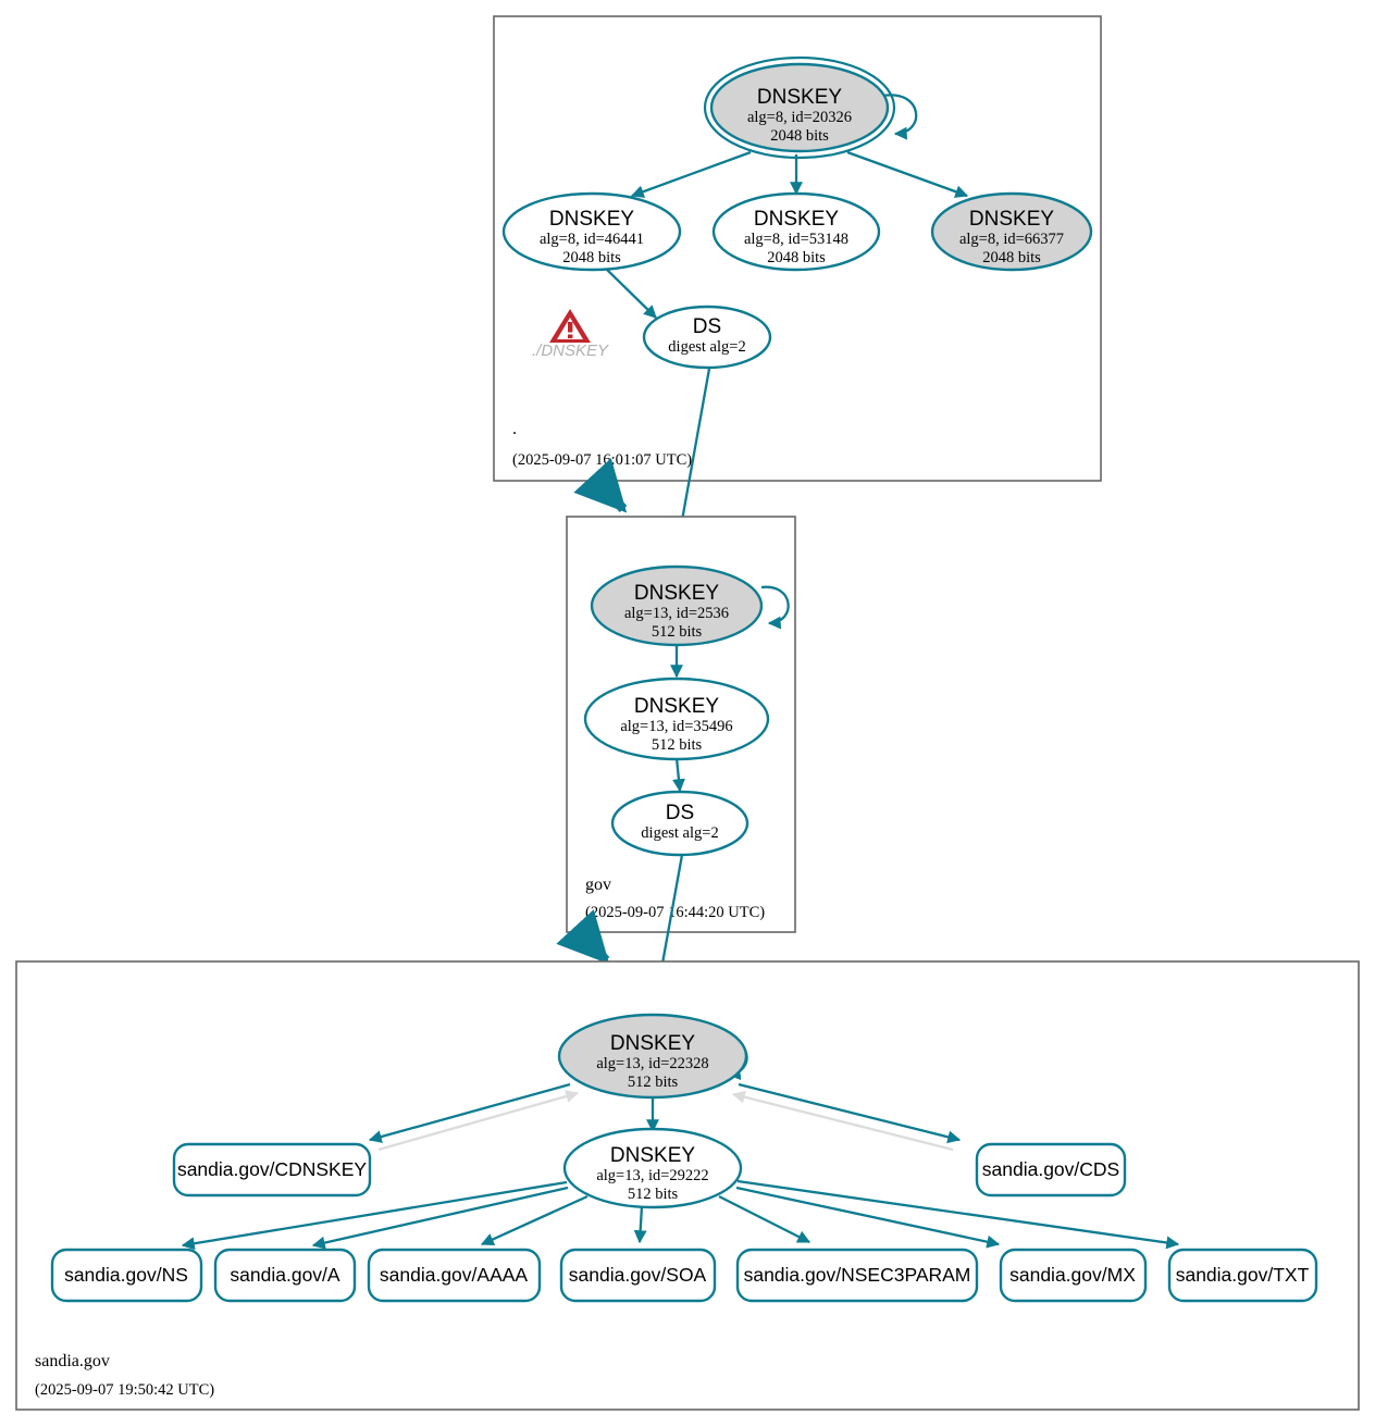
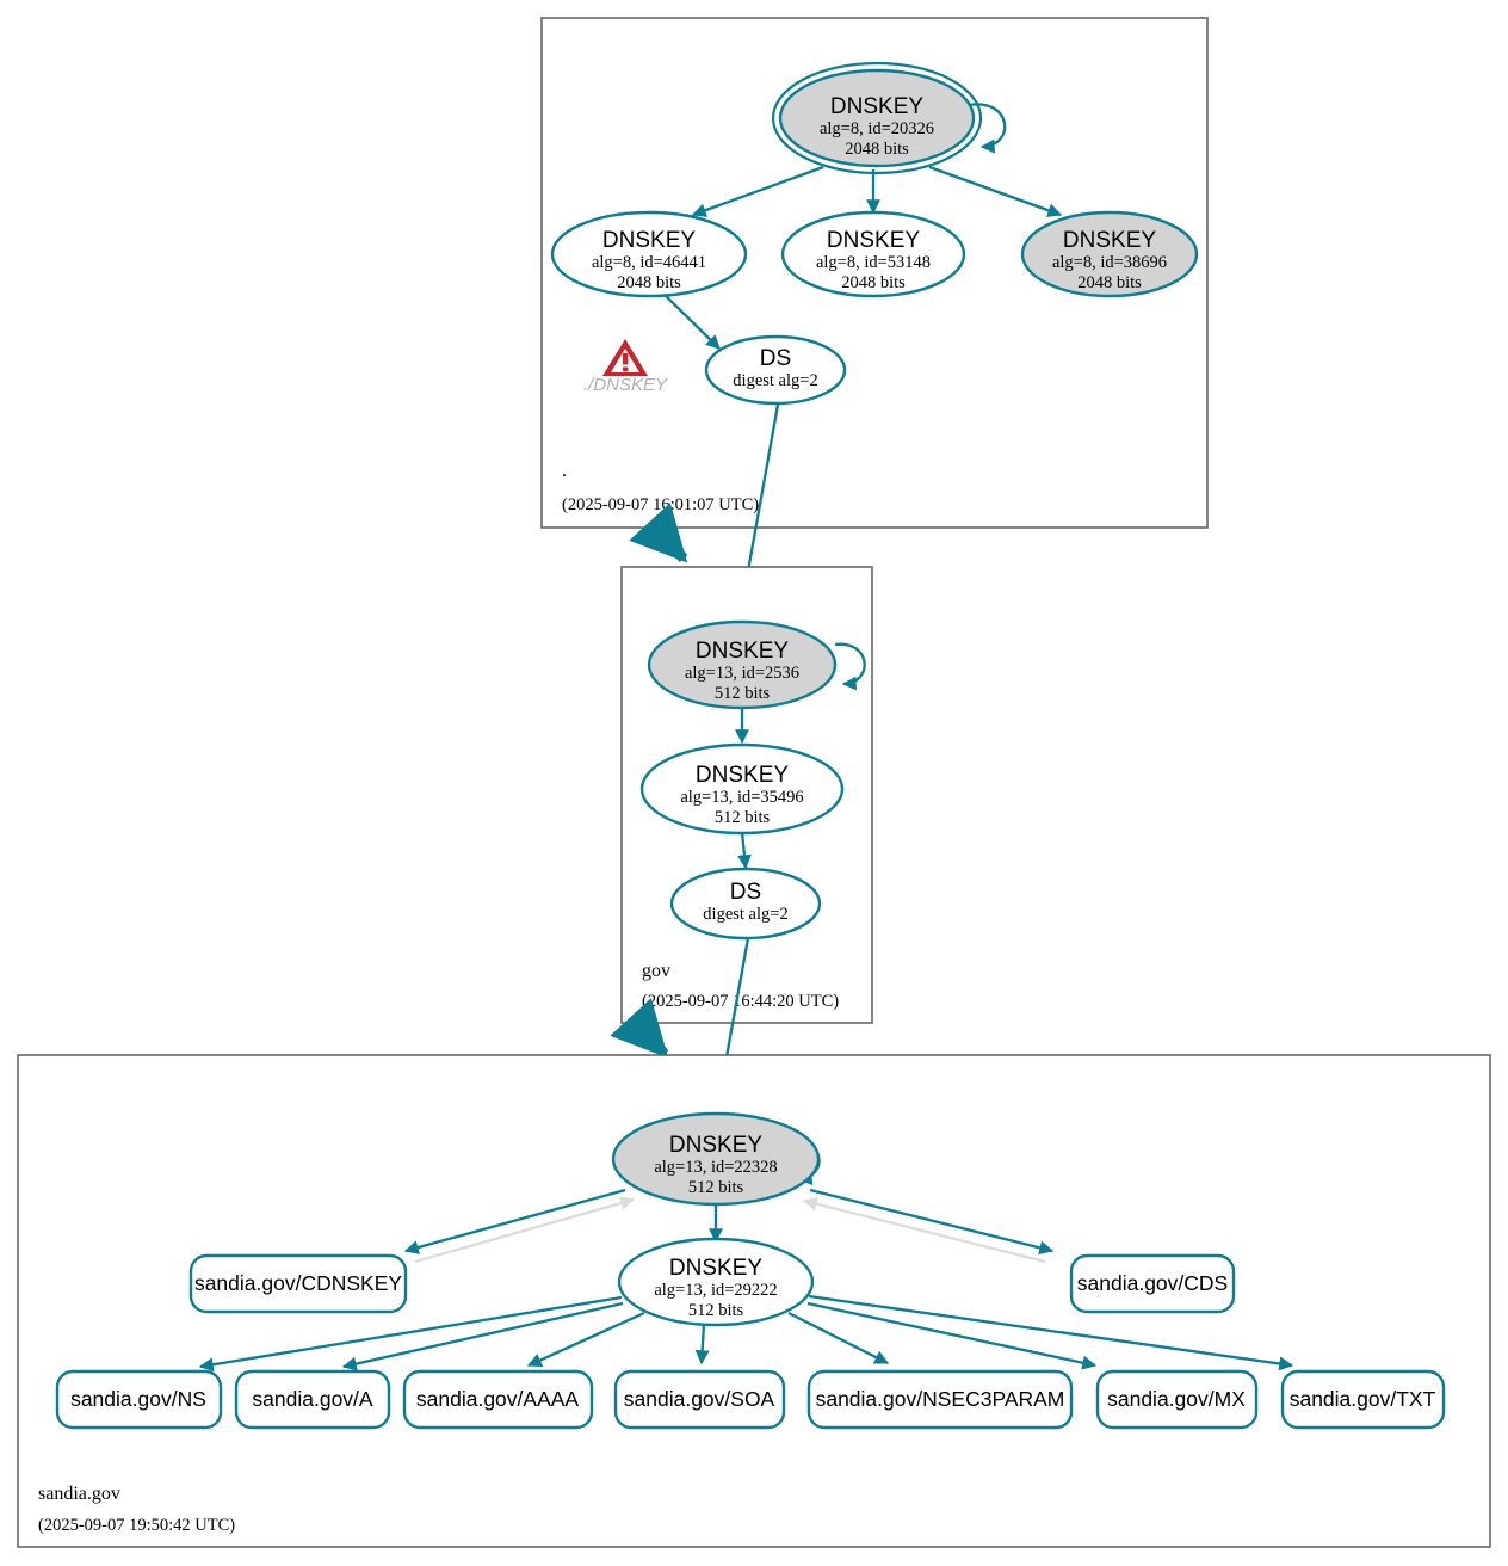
  DNSKEY
  alg=8, id=20326
  2048 bits
  DNSKEY
  alg=8, id=46441
  2048 bits
  DNSKEY
  alg=8, id=53148
  2048 bits
  DNSKEY
- alg=8, id=66377
+ alg=8, id=38696
  2048 bits
  DS
  digest alg=2
  ./DNSKEY
  .
  (2025-09-07 16:01:07 UTC)
  DNSKEY
  alg=13, id=2536
  512 bits
  DNSKEY
  alg=13, id=35496
  512 bits
  DS
  digest alg=2
  gov
  (2025-09-076:44:20 UTC)
  DNSKEY
  alg=13, id=22328
  512 bits
  DNSKEY
  alg=13, id=29222
  512 bits
  sandia.gov/CDNSKEY
  sandia.gov/CDS
  sandia.gov/NS
  sandia.gov/A
  sandia.gov/AAAA
  sandia.gov/SOA
  sandia.gov/NSEC3PARAM
  sandia.gov/MX
  sandia.gov/TXT
  sandia.gov
  (2025-09-07 19:50:42 UTC)
